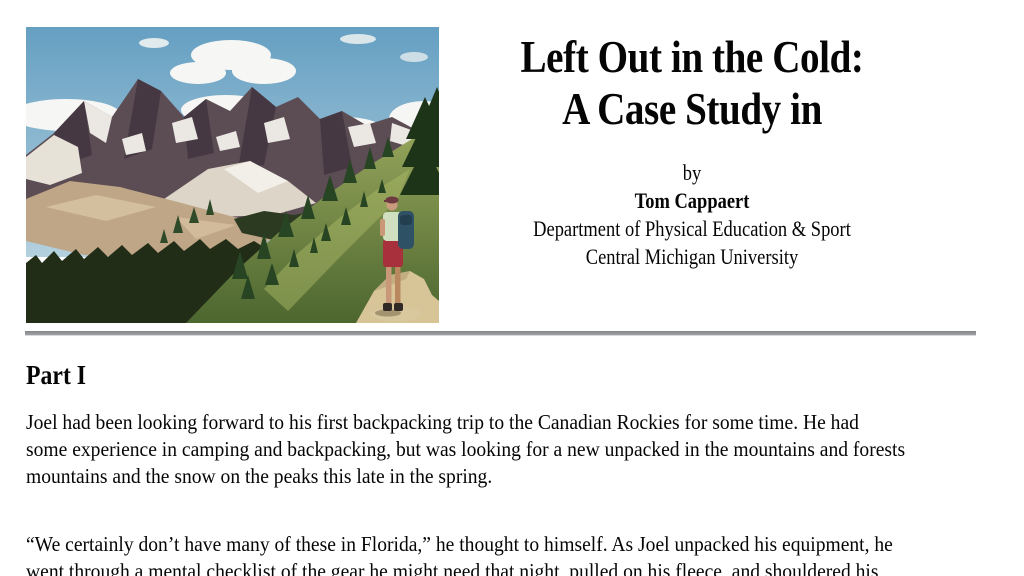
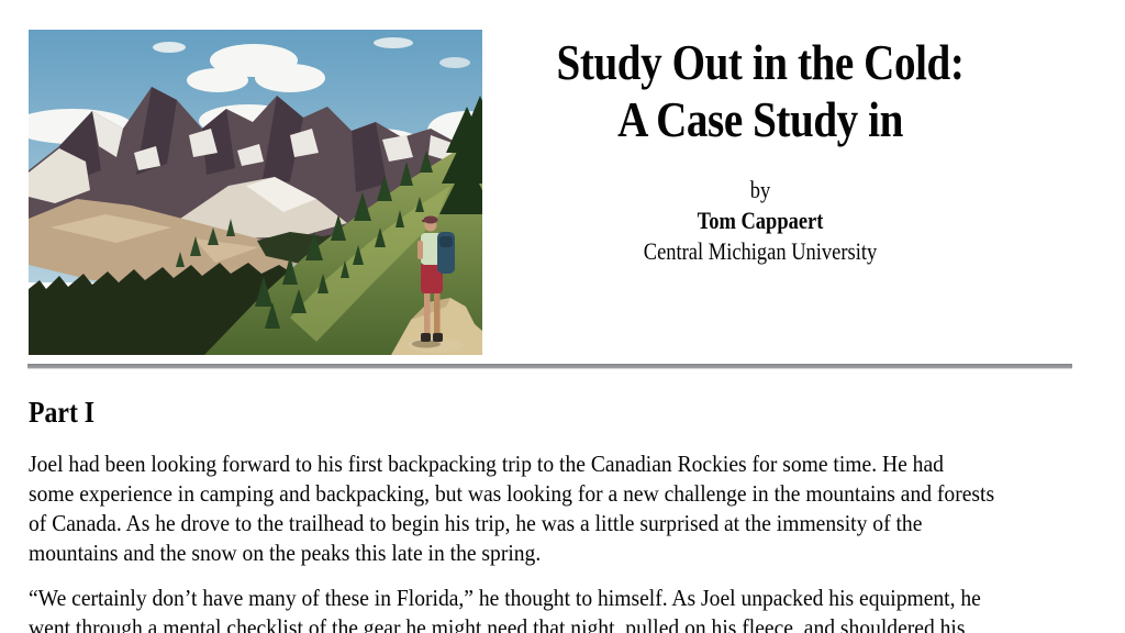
- Left Out in the Cold:
+ Study Out in the Cold:
  A Case Study in
  by
  Tom Cappaert
- Department of Physical Education & Sport
  Central Michigan University
  Part I
  Joel had been looking forward to his first backpacking trip to the Canadian Rockies for some time. He had
- some experience in camping and backpacking, but was looking for a new unpacked in the mountains and forests
+ some experience in camping and backpacking, but was looking for a new challenge in the mountains and forests
+ of Canada. As he drove to the trailhead to begin his trip, he was a little surprised at the immensity of the
  mountains and the snow on the peaks this late in the spring.
  “We certainly don’t have many of these in Florida,” he thought to himself. As Joel unpacked his equipment, he
  went through a mental checklist of the gear he might need that night, pulled on his fleece, and shouldered his
